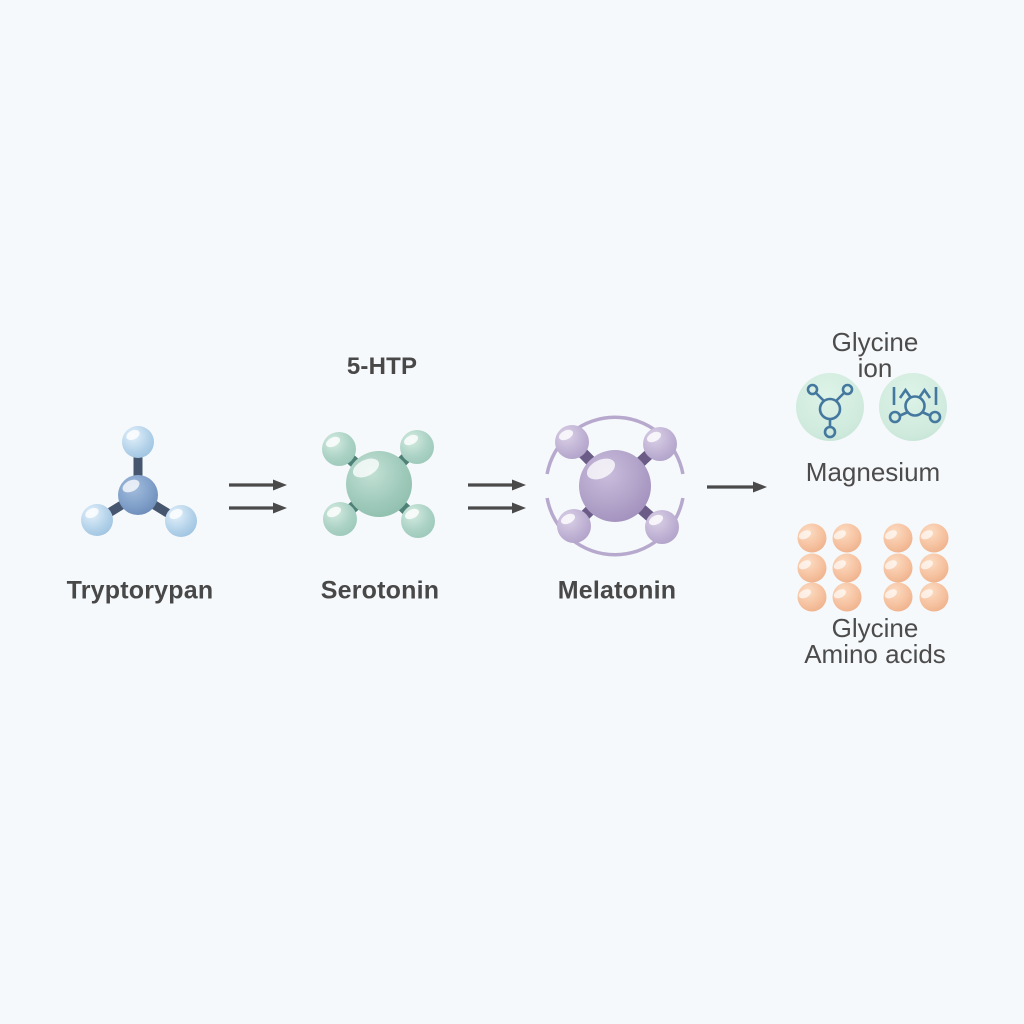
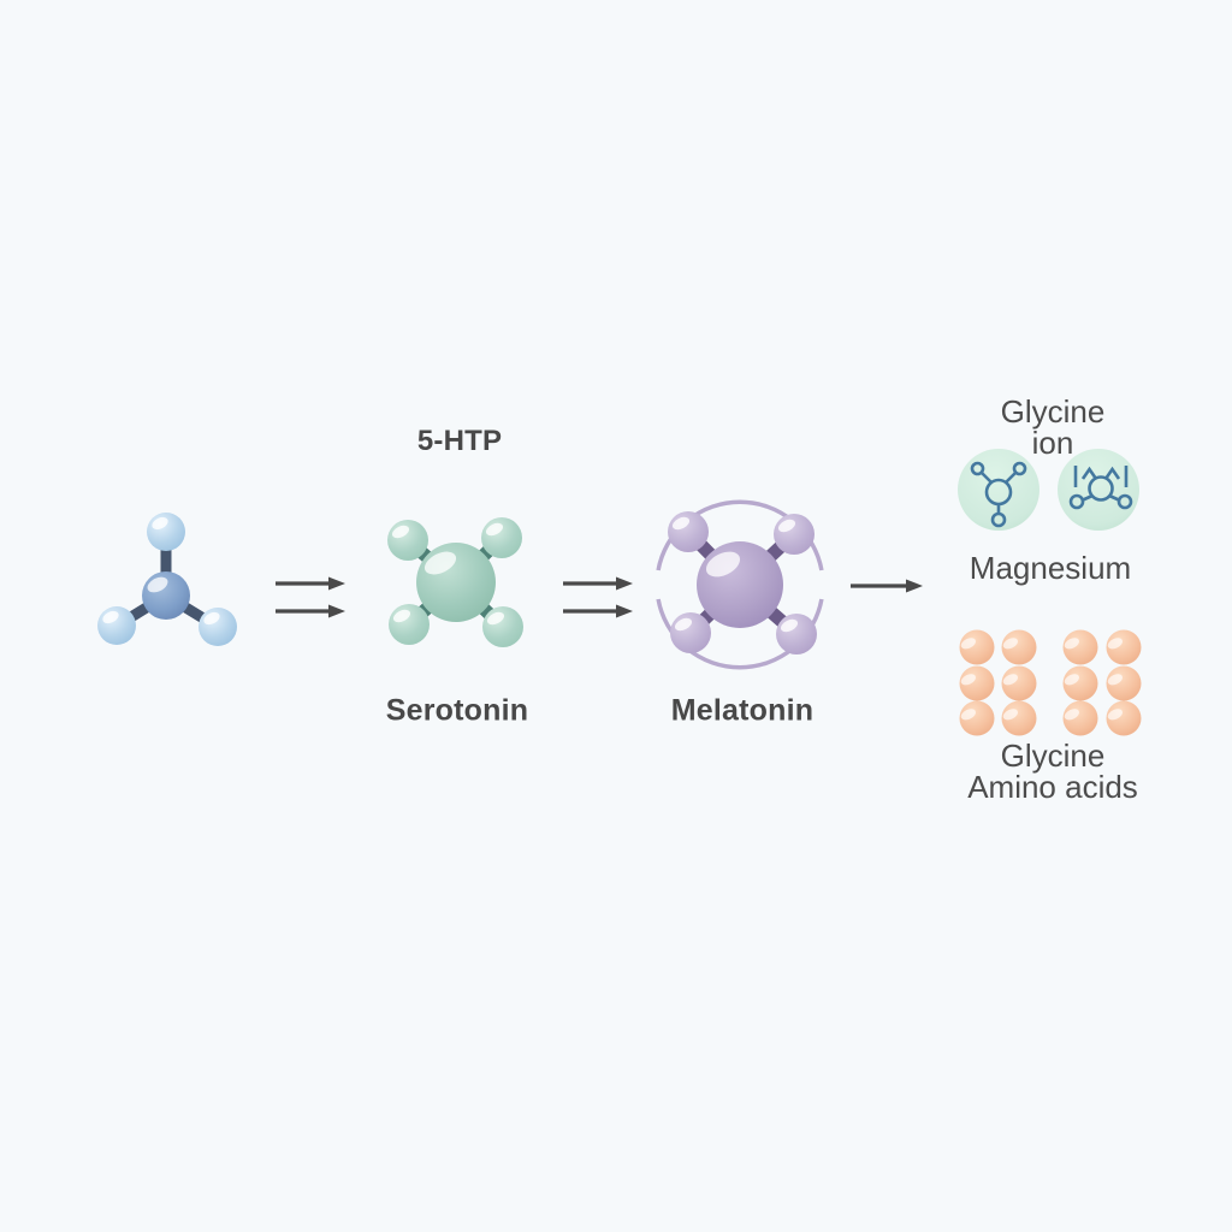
- Tryptorypan
  5-HTP
  Serotonin
  Melatonin
  Glycine
  ion
  Magnesium
  Glycine
  Amino acids
